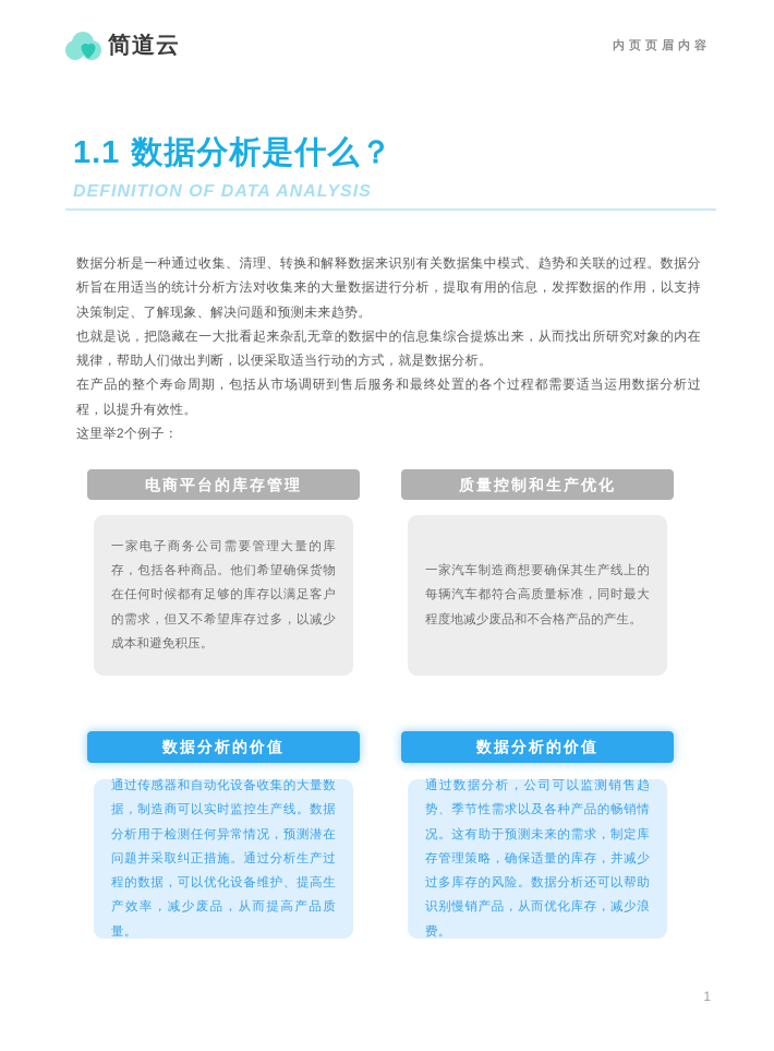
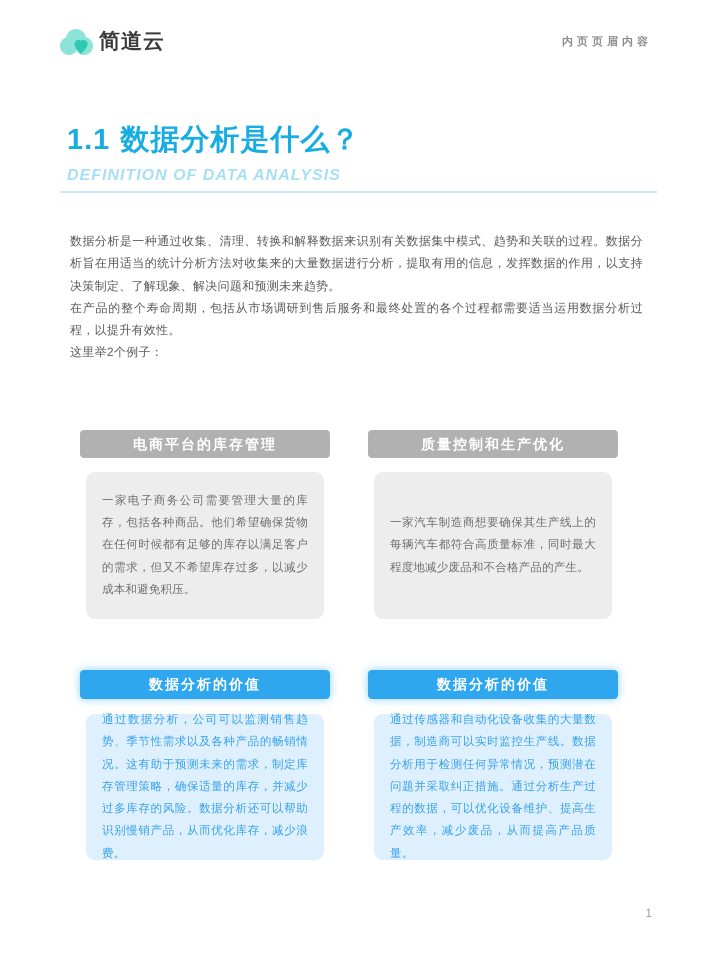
  简道云
  内页页眉内容
  1.1 数据分析是什么？
  DEFINITION OF DATA ANALYSIS
  数据分析是一种通过收集、清理、转换和解释数据来识别有关数据集中模式、趋势和关联的过程。数据分析旨在用适当的统计分析方法对收集来的大量数据进行分析，提取有用的信息，发挥数据的作用，以支持决策制定、了解现象、解决问题和预测未来趋势。
- 也就是说，把隐藏在一大批看起来杂乱无章的数据中的信息集综合提炼出来，从而找出所研究对象的内在规律，帮助人们做出判断，以便采取适当行动的方式，就是数据分析。
  在产品的整个寿命周期，包括从市场调研到售后服务和最终处置的各个过程都需要适当运用数据分析过程，以提升有效性。
  这里举2个例子：
  电商平台的库存管理
  一家电子商务公司需要管理大量的库存，包括各种商品。他们希望确保货物在任何时候都有足够的库存以满足客户的需求，但又不希望库存过多，以减少成本和避免积压。
  数据分析的价值
- 通过传感器和自动化设备收集的大量数据，制造商可以实时监控生产线。数据分析用于检测任何异常情况，预测潜在问题并采取纠正措施。通过分析生产过程的数据，可以优化设备维护、提高生产效率，减少废品，从而提高产品质量。
+ 通过数据分析，公司可以监测销售趋势、季节性需求以及各种产品的畅销情况。这有助于预测未来的需求，制定库存管理策略，确保适量的库存，并减少过多库存的风险。数据分析还可以帮助识别慢销产品，从而优化库存，减少浪费。
  质量控制和生产优化
  一家汽车制造商想要确保其生产线上的每辆汽车都符合高质量标准，同时最大程度地减少废品和不合格产品的产生。
  数据分析的价值
- 通过数据分析，公司可以监测销售趋势、季节性需求以及各种产品的畅销情况。这有助于预测未来的需求，制定库存管理策略，确保适量的库存，并减少过多库存的风险。数据分析还可以帮助识别慢销产品，从而优化库存，减少浪费。
+ 通过传感器和自动化设备收集的大量数据，制造商可以实时监控生产线。数据分析用于检测任何异常情况，预测潜在问题并采取纠正措施。通过分析生产过程的数据，可以优化设备维护、提高生产效率，减少废品，从而提高产品质量。
  1
